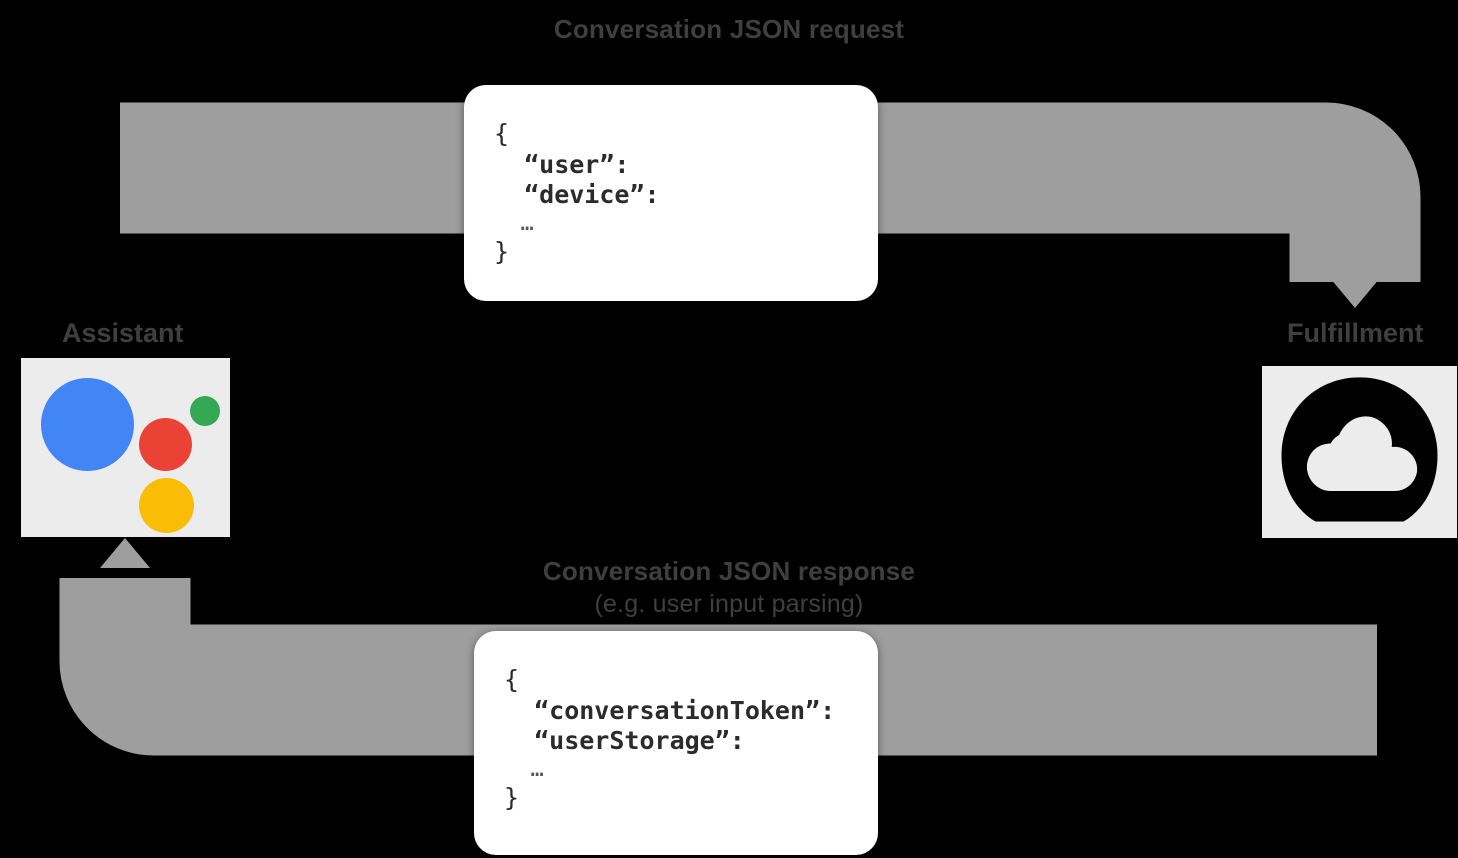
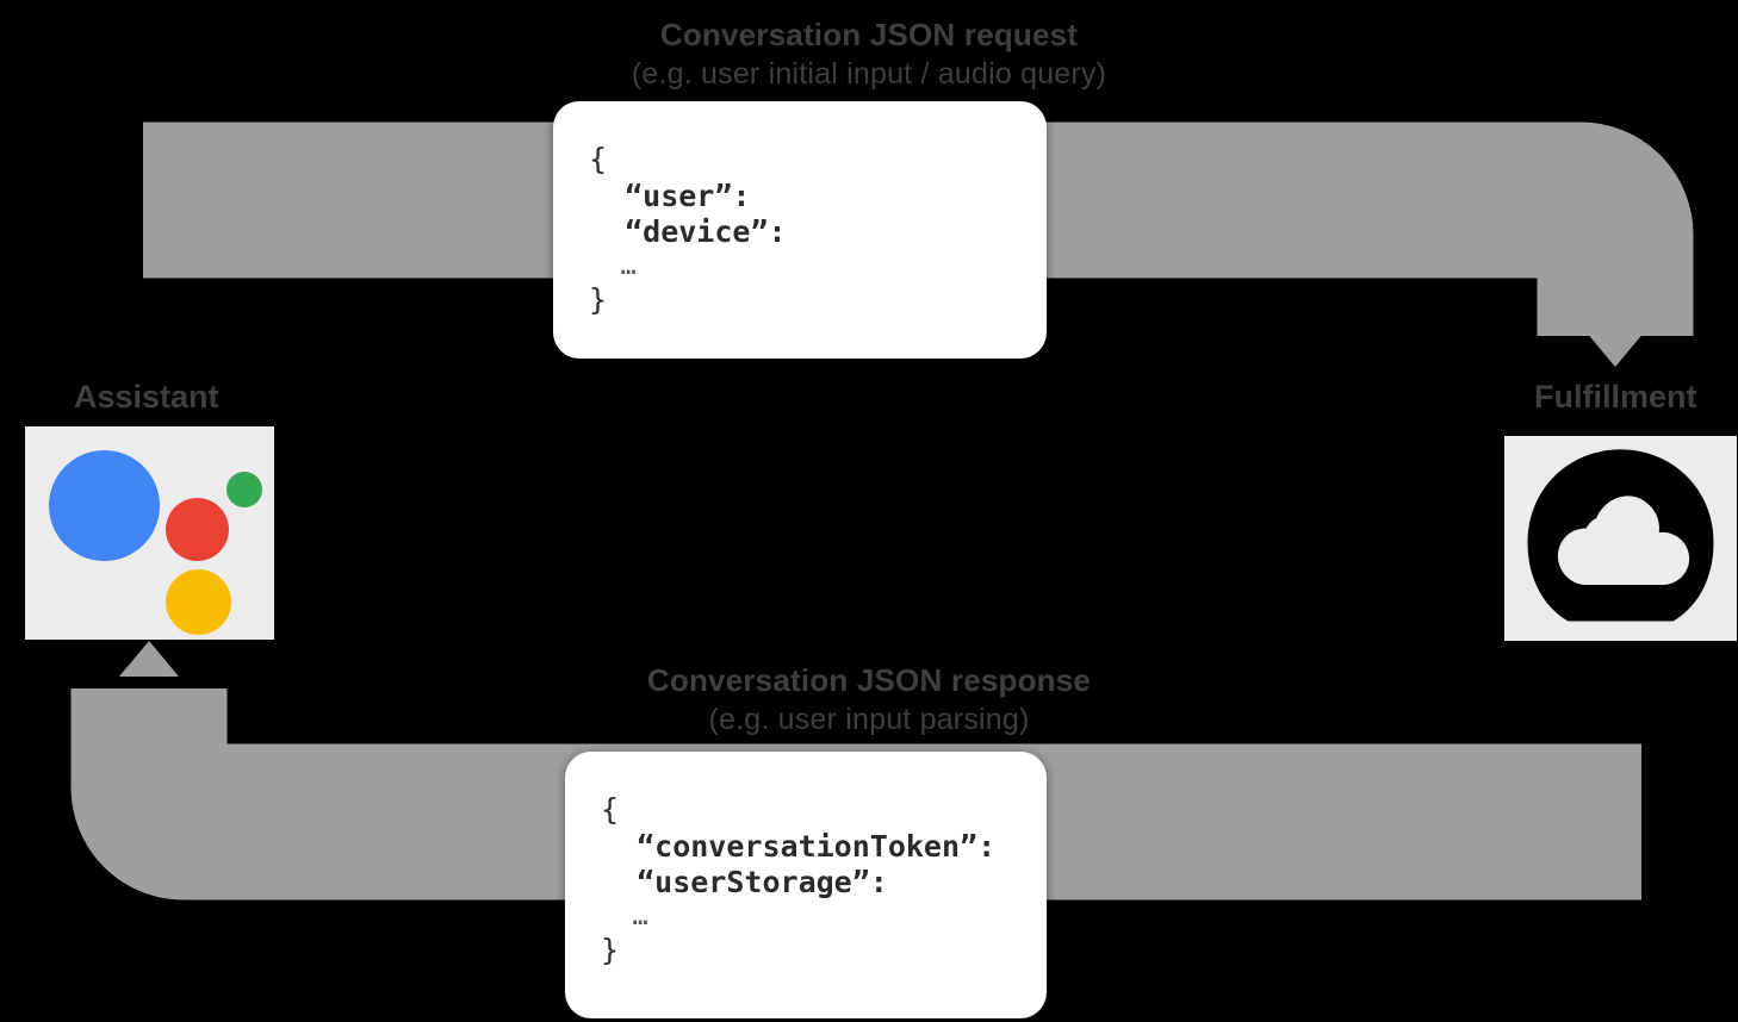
  Conversation JSON request
+ (e.g. user initial input / audio query)
  Conversation JSON response
  (e.g. user input parsing)
  {
  “user”:
  “device”:
  …
  }
  {
  “conversationToken”:
  “userStorage”:
  …
  }
  Assistant
  Fulfillment
